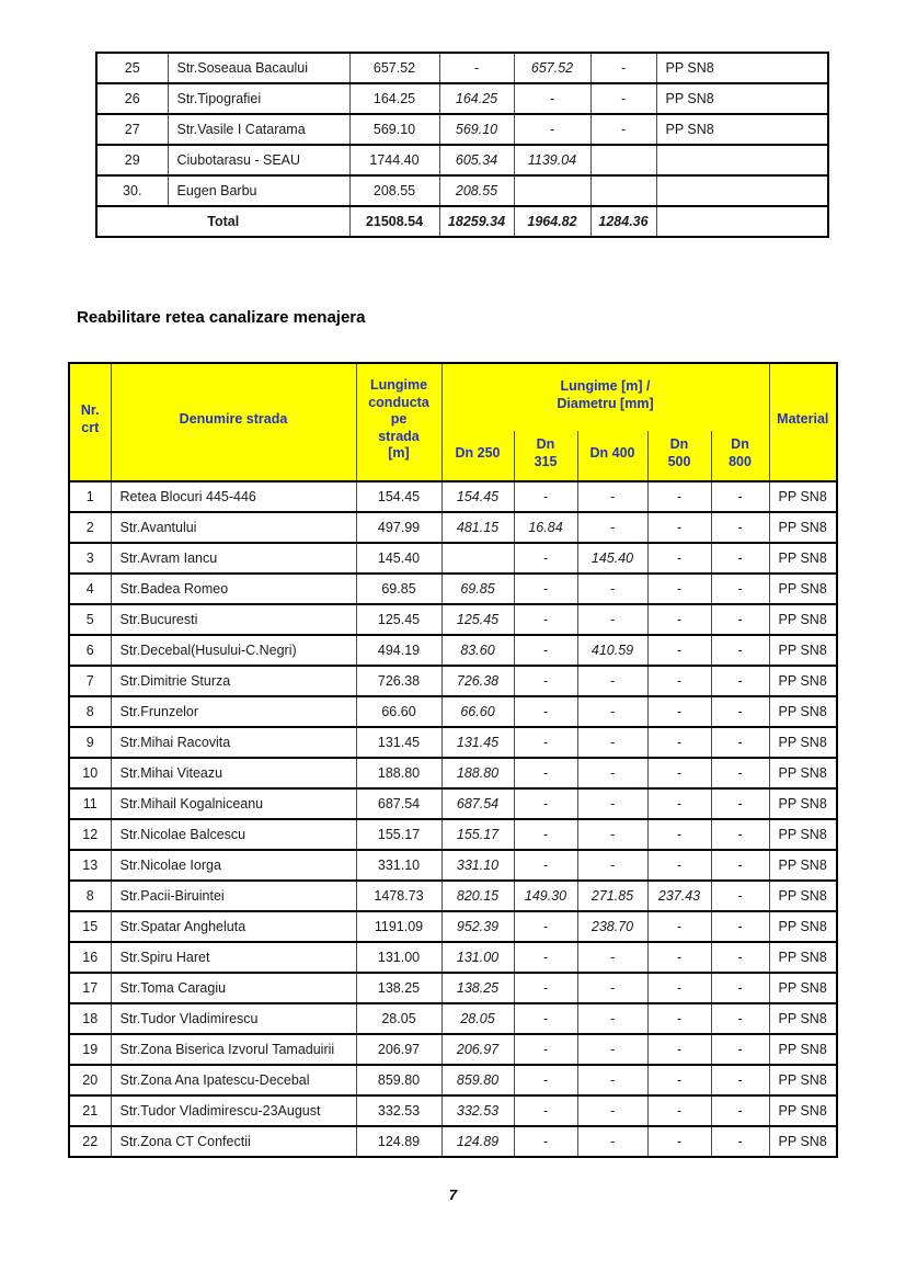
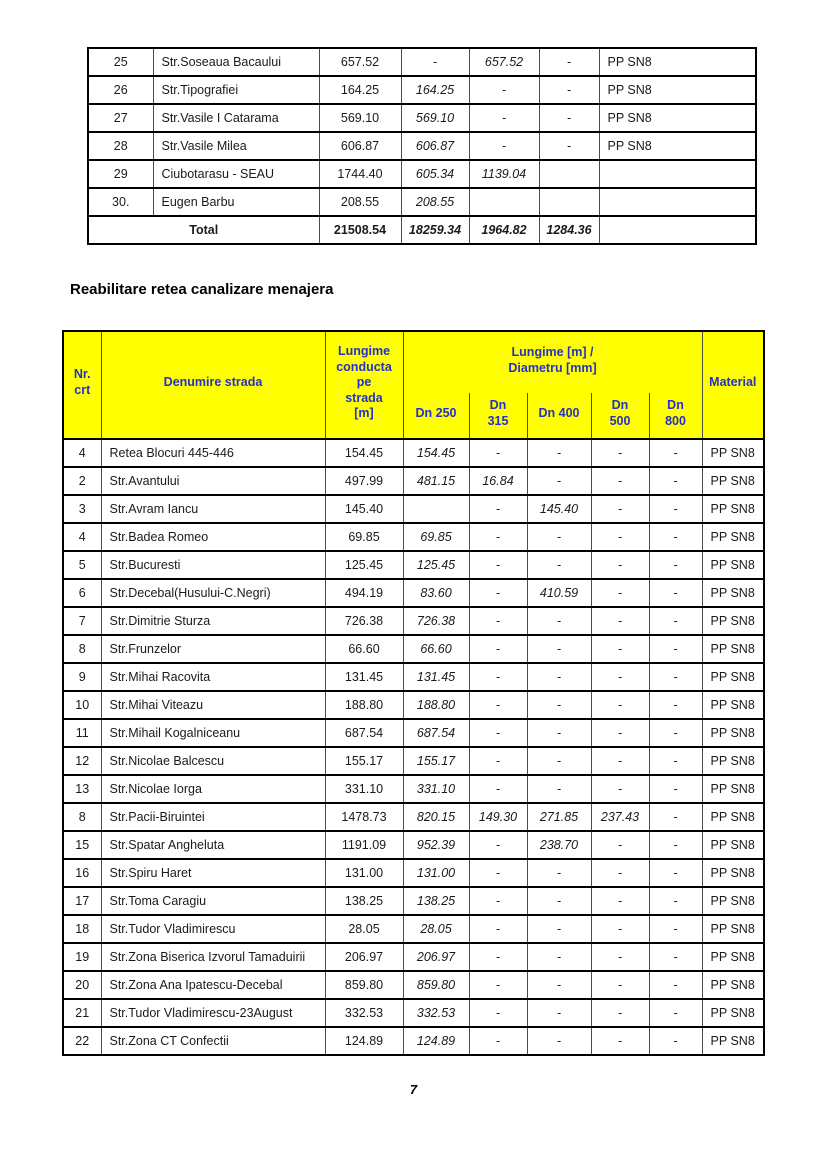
  25	Str.Soseaua Bacaului	657.52	-	657.52	-	PP SN8
  26	Str.Tipografiei	164.25	164.25	-	-	PP SN8
  27	Str.Vasile I Catarama	569.10	569.10	-	-	PP SN8
+ 28	Str.Vasile Milea	606.87	606.87	-	-	PP SN8
  29	Ciubotarasu - SEAU	1744.40	605.34	1139.04
  30.	Eugen Barbu	208.55	208.55
  Total	21508.54	18259.34	1964.82	1284.36
  Reabilitare retea canalizare menajera
  Nr. crt	Denumire strada	Lungime conducta pe strada [m]	Lungime [m] / Diametru [mm]	Material
  Dn 250	Dn 315	Dn 400	Dn 500	Dn 800
- 1	Retea Blocuri 445-446	154.45	154.45	-	-	-	-	PP SN8
+ 4	Retea Blocuri 445-446	154.45	154.45	-	-	-	-	PP SN8
  2	Str.Avantului	497.99	481.15	16.84	-	-	-	PP SN8
  3	Str.Avram Iancu	145.40		-	145.40	-	-	PP SN8
  4	Str.Badea Romeo	69.85	69.85	-	-	-	-	PP SN8
  5	Str.Bucuresti	125.45	125.45	-	-	-	-	PP SN8
  6	Str.Decebal(Husului-C.Negri)	494.19	83.60	-	410.59	-	-	PP SN8
  7	Str.Dimitrie Sturza	726.38	726.38	-	-	-	-	PP SN8
  8	Str.Frunzelor	66.60	66.60	-	-	-	-	PP SN8
  9	Str.Mihai Racovita	131.45	131.45	-	-	-	-	PP SN8
  10	Str.Mihai Viteazu	188.80	188.80	-	-	-	-	PP SN8
  11	Str.Mihail Kogalniceanu	687.54	687.54	-	-	-	-	PP SN8
  12	Str.Nicolae Balcescu	155.17	155.17	-	-	-	-	PP SN8
  13	Str.Nicolae Iorga	331.10	331.10	-	-	-	-	PP SN8
  8	Str.Pacii-Biruintei	1478.73	820.15	149.30	271.85	237.43	-	PP SN8
  15	Str.Spatar Angheluta	1191.09	952.39	-	238.70	-	-	PP SN8
  16	Str.Spiru Haret	131.00	131.00	-	-	-	-	PP SN8
  17	Str.Toma Caragiu	138.25	138.25	-	-	-	-	PP SN8
  18	Str.Tudor Vladimirescu	28.05	28.05	-	-	-	-	PP SN8
  19	Str.Zona Biserica Izvorul Tamaduirii	206.97	206.97	-	-	-	-	PP SN8
  20	Str.Zona Ana Ipatescu-Decebal	859.80	859.80	-	-	-	-	PP SN8
  21	Str.Tudor Vladimirescu-23August	332.53	332.53	-	-	-	-	PP SN8
  22	Str.Zona CT Confectii	124.89	124.89	-	-	-	-	PP SN8
  7
